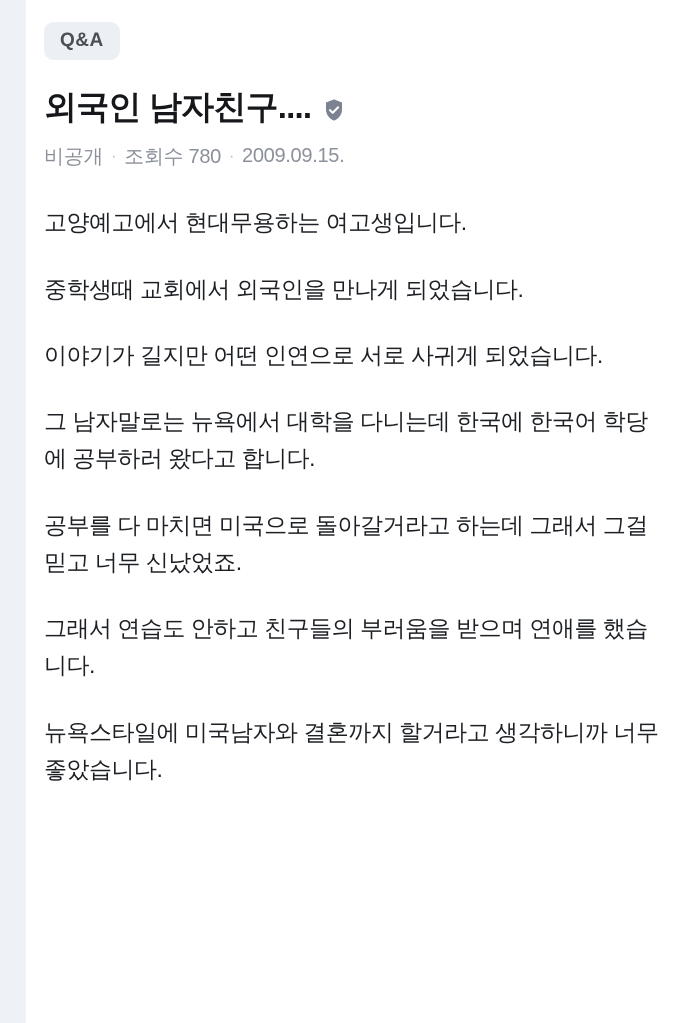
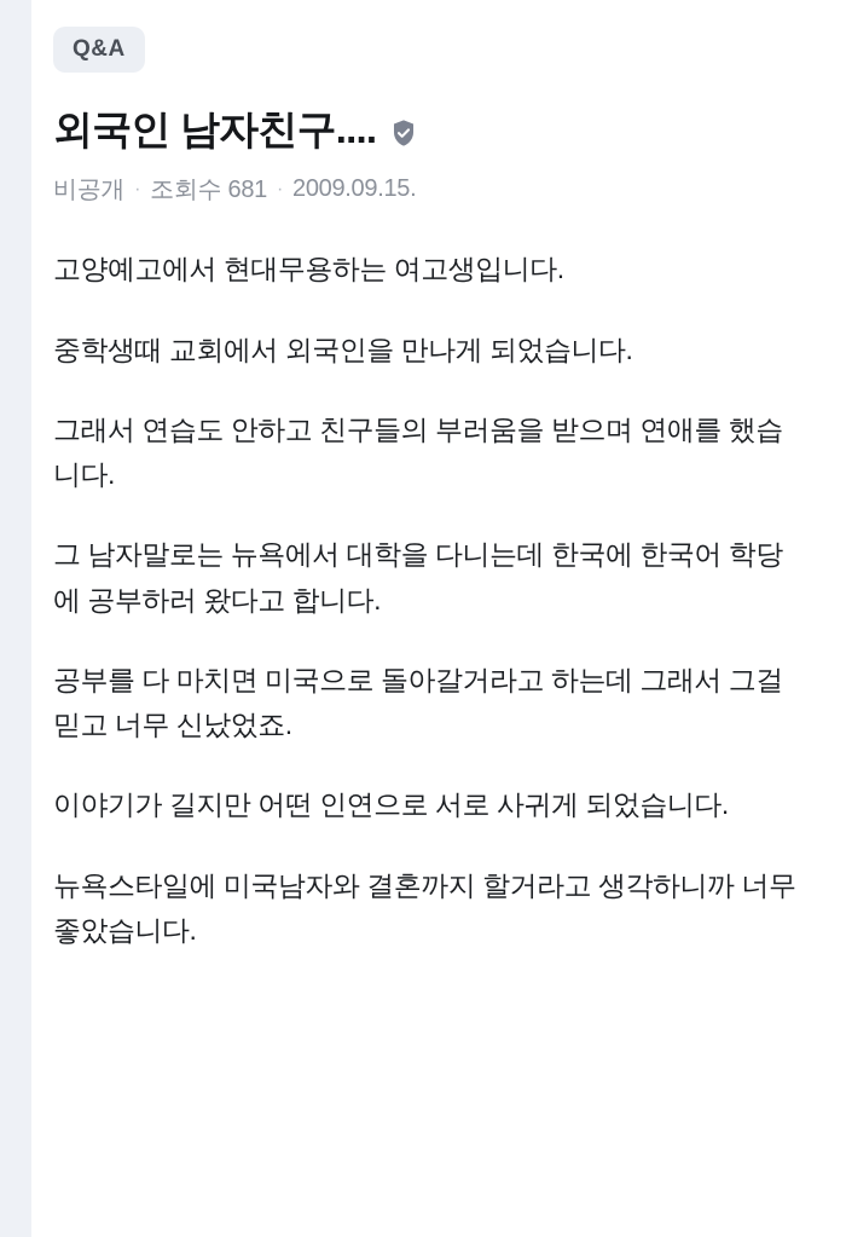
  Q&A
  외국인 남자친구....
  비공개
  ·
- 조회수 780
+ 조회수 681
  ·
  2009.09.15.
  고양예고에서 현대무용하는 여고생입니다.
  중학생때 교회에서 외국인을 만나게 되었습니다.
- 이야기가 길지만 어떤 인연으로 서로 사귀게 되었습니다.
+ 그래서 연습도 안하고 친구들의 부러움을 받으며 연애를 했습니다.
  그 남자말로는 뉴욕에서 대학을 다니는데 한국에 한국어 학당에 공부하러 왔다고 합니다.
  공부를 다 마치면 미국으로 돌아갈거라고 하는데 그래서 그걸 믿고 너무 신났었죠.
- 그래서 연습도 안하고 친구들의 부러움을 받으며 연애를 했습니다.
+ 이야기가 길지만 어떤 인연으로 서로 사귀게 되었습니다.
  뉴욕스타일에 미국남자와 결혼까지 할거라고 생각하니까 너무 좋았습니다.
